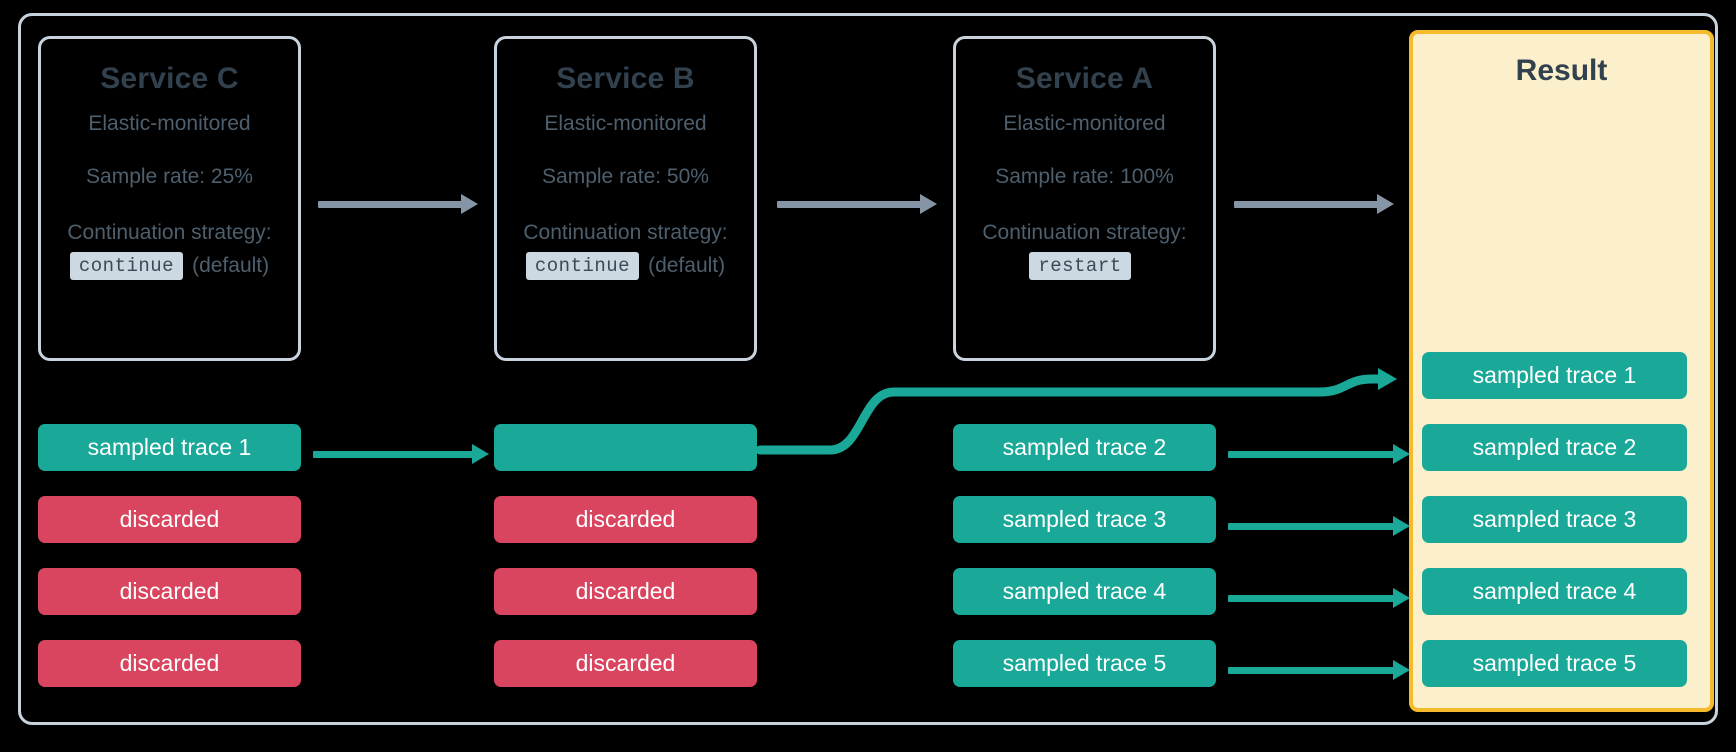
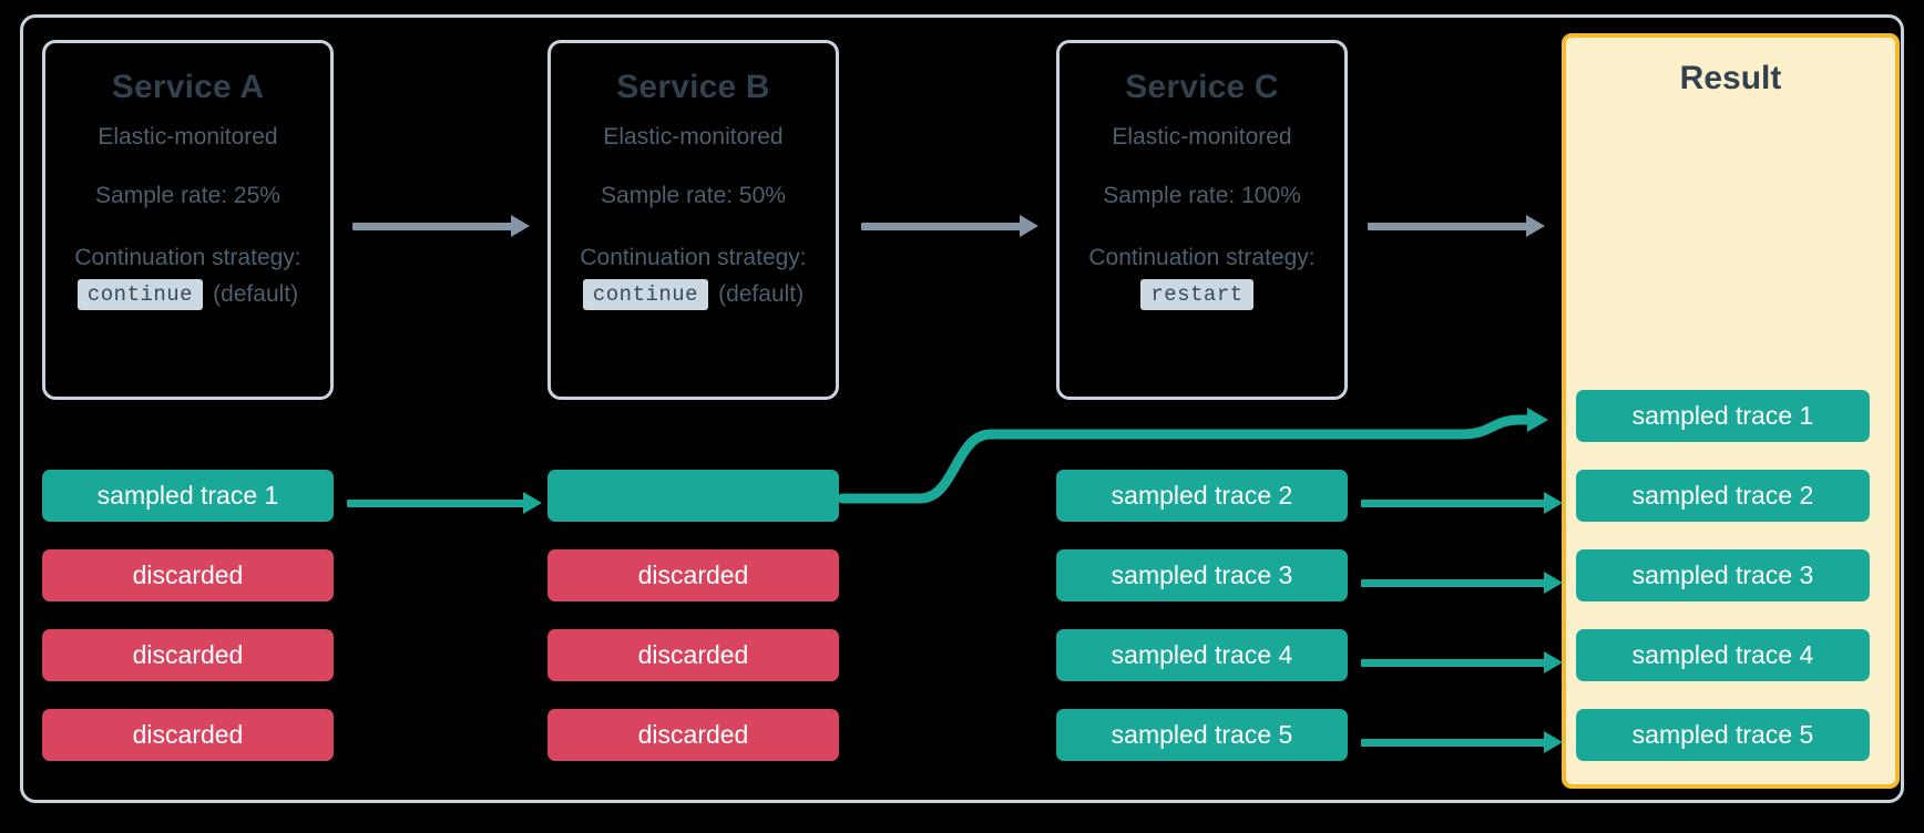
- Service C
+ Service A
  Elastic-monitored
  Sample rate: 25%
  Continuation strategy:
  continue
  (default)
  Service B
  Elastic-monitored
  Sample rate: 50%
  Continuation strategy:
  continue
  (default)
- Service A
+ Service C
  Elastic-monitored
  Sample rate: 100%
  Continuation strategy:
  restart
  Result
  sampled trace 1
  discarded
  discarded
  discarded
  discarded
  discarded
  discarded
  sampled trace 2
  sampled trace 3
  sampled trace 4
  sampled trace 5
  sampled trace 1
  sampled trace 2
  sampled trace 3
  sampled trace 4
  sampled trace 5
